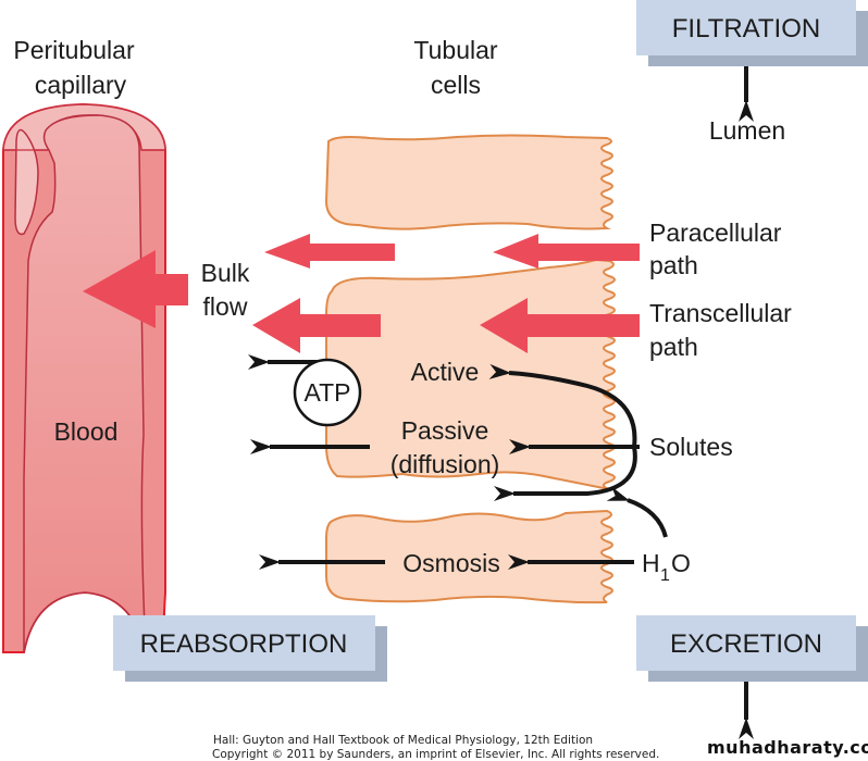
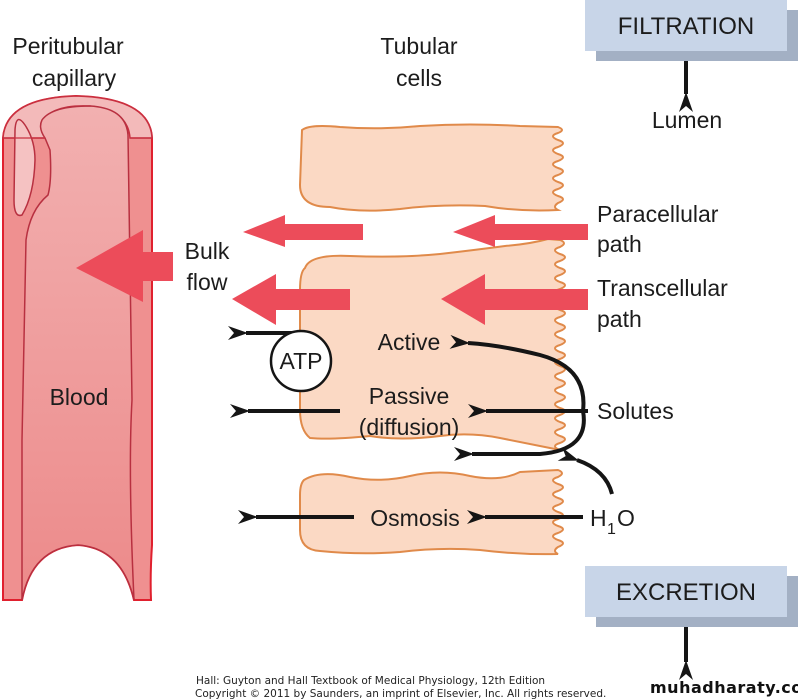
  ATP
  Peritubular
  capillary
  Tubular
  cells
  Lumen
  Blood
  Bulk
  flow
  Paracellular
  path
  Transcellular
  path
  Active
  Passive
  (diffusion)
  Solutes
  Osmosis
  H
  1
  O
  FILTRATION
- REABSORPTION
  EXCRETION
  Hall: Guyton and Hall Textbook of Medical Physiology, 12th Edition
  Copyright © 2011 by Saunders, an imprint of Elsevier, Inc. All rights reserved.
  muhadharaty.co
